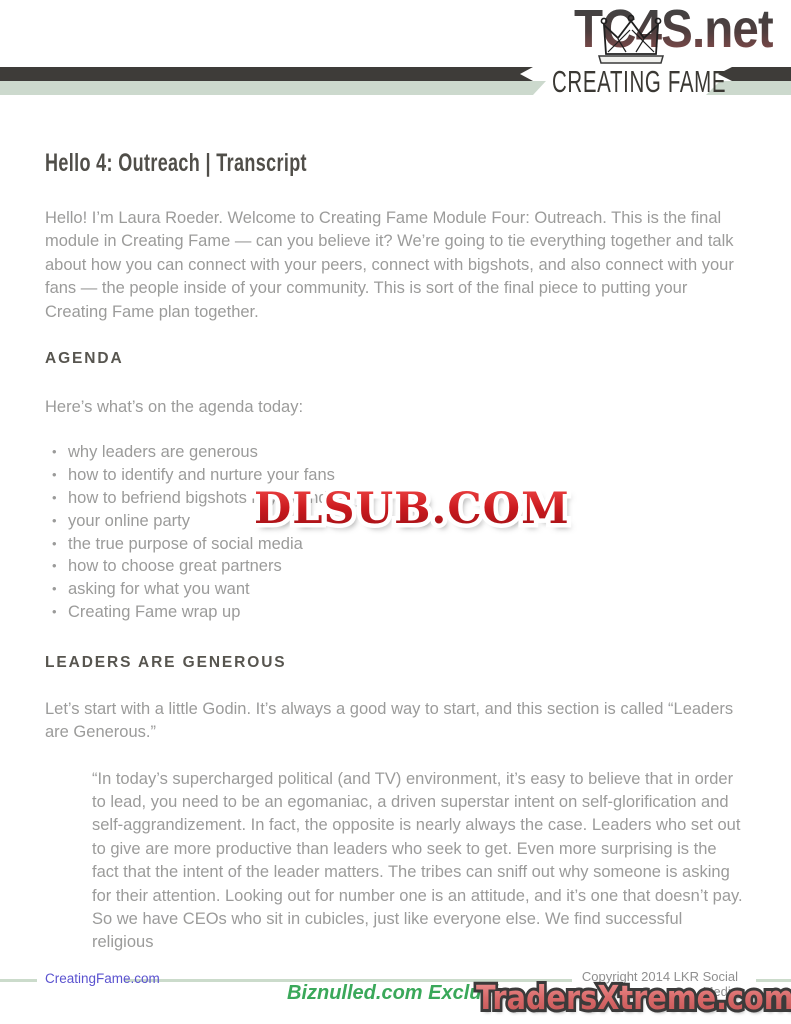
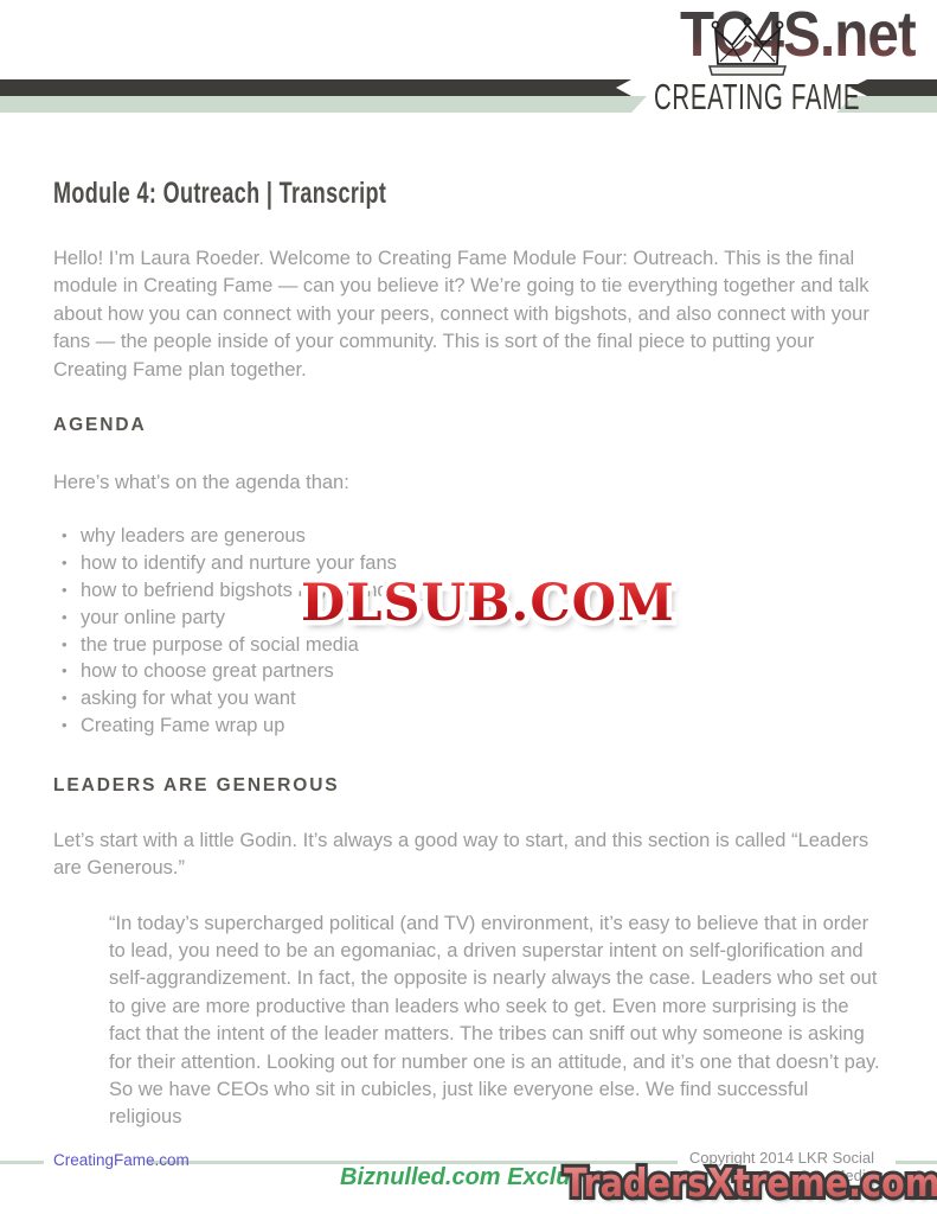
  TC4S.net
  CREATING FAME
- Hello 4: Outreach | Transcript
+ Module 4: Outreach | Transcript
  Hello! I’m Laura Roeder. Welcome to Creating Fame Module Four: Outreach. This is the final module in Creating Fame — can you believe it? We’re going to tie everything together and talk about how you can connect with your peers, connect with bigshots, and also connect with your fans — the people inside of your community. This is sort of the final piece to putting your Creating Fame plan together.
  AGENDA
- Here’s what’s on the agenda today:
+ Here’s what’s on the agenda than:
  why leaders are generous
  how to identify and nurture your fans
  your online party
  the true purpose of social media
  how to choose great partners
  asking for what you want
  Creating Fame wrap up
  LEADERS ARE GENEROUS
  Let’s start with a little Godin. It’s always a good way to start, and this section is called “Leaders are Generous.”
  “In today’s supercharged political (and TV) environment, it’s easy to believe that in order to lead, you need to be an egomaniac, a driven superstar intent on self-glorification and self-aggrandizement. In fact, the opposite is nearly always the case. Leaders who set out to give are more productive than leaders who seek to get. Even more surprising is the fact that the intent of the leader matters. The tribes can sniff out why someone is asking for their attention. Looking out for number one is an attitude, and it’s one that doesn’t pay. So we have CEOs who sit in cubicles, just like everyone else. We find successful religious
  DLSUB.COM
  CreatingFame.com
  Copyright 2014 LKR Social
  Biznulled.com Excl
  TradersXtreme.com
